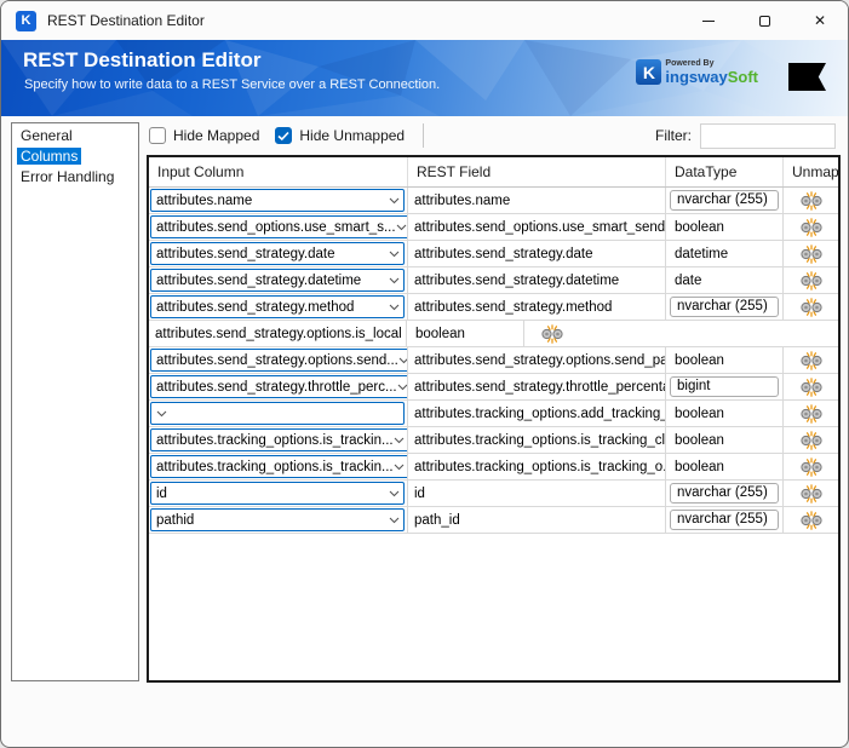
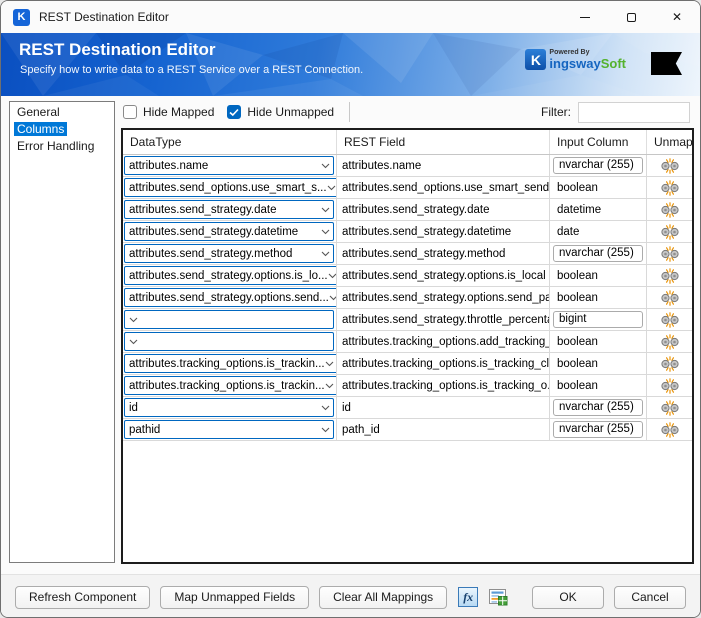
  K
  REST Destination Editor
  ✕
  REST Destination Editor
  Specify how to write data to a REST Service over a REST Connection.
  K
  ingswaySoft
  General
  Columns
  Error Handling
  Hide Mapped
  Hide Unmapped
  Filter:
- Input Column
+ DataType
  REST Field
- DataType
+ Input Column
  Unmap
  attributes.name
  attributes.name
  nvarchar (255)
  attributes.send_options.use_smart_s...
  attributes.send_options.use_smart_send
  boolean
  attributes.send_strategy.date
  attributes.send_strategy.date
  datetime
  attributes.send_strategy.datetime
  attributes.send_strategy.datetime
  date
  attributes.send_strategy.method
  attributes.send_strategy.method
  nvarchar (255)
+ attributes.send_strategy.options.is_lo...
  attributes.send_strategy.options.is_local
  boolean
  attributes.send_strategy.options.send...
  attributes.send_strategy.options.send_pa
  boolean
- attributes.send_strategy.throttle_perc...
  attributes.send_strategy.throttle_percent
  bigint
  attributes.tracking_options.add_tracking_
  boolean
  attributes.tracking_options.is_trackin...
  attributes.tracking_options.is_tracking_cl
  boolean
  attributes.tracking_options.is_trackin...
  attributes.tracking_options.is_tracking_o.
  boolean
  id
  id
  nvarchar (255)
  pathid
  path_id
  nvarchar (255)
+ Refresh Component
+ Map Unmapped Fields
+ Clear All Mappings
+ fx
+ OK
+ Cancel
